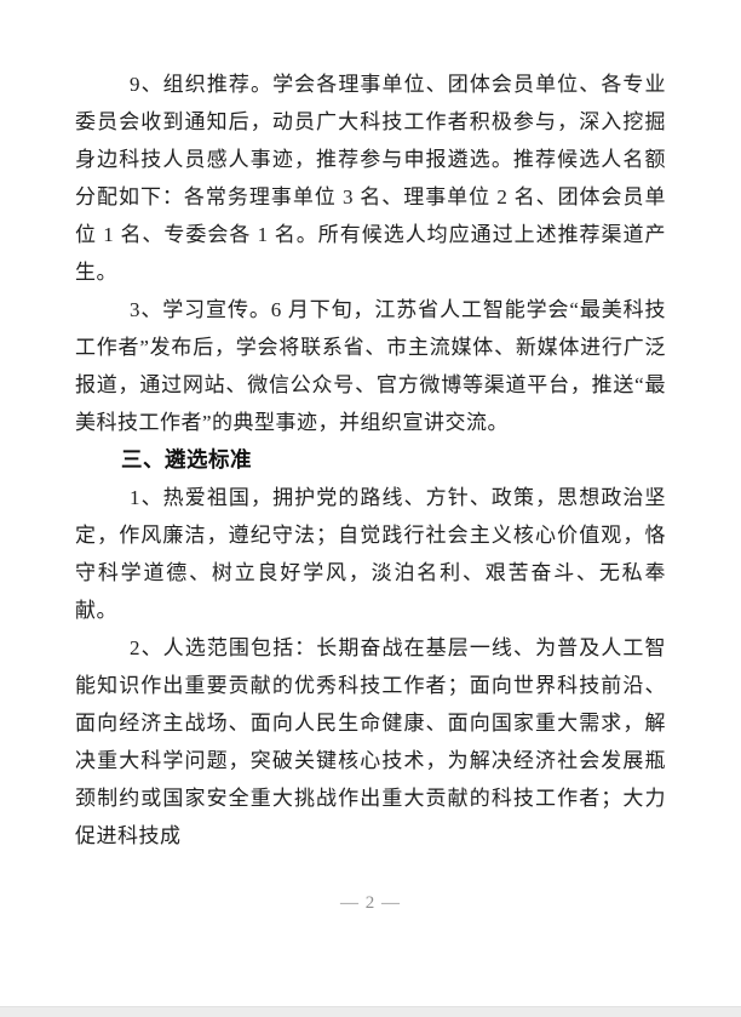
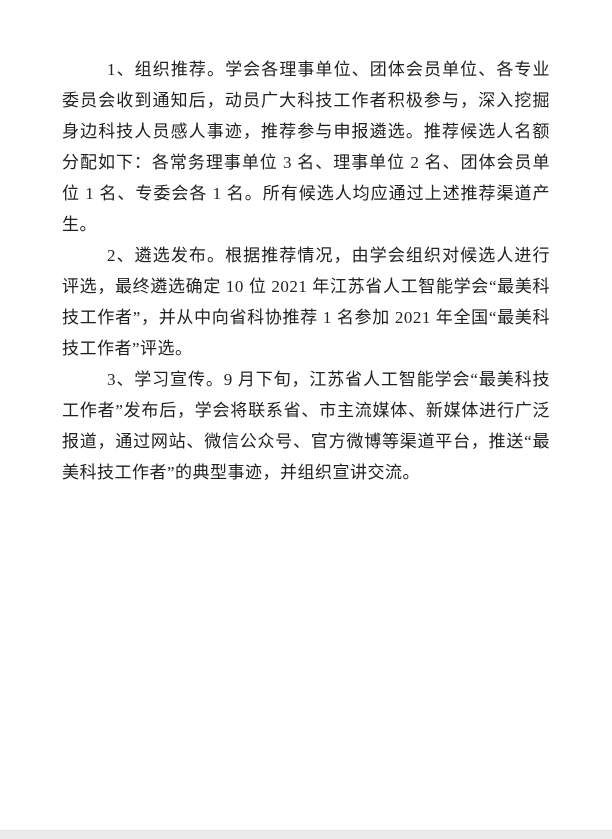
- 9、组织推荐。学会各理事单位、团体会员单位、各专业委员会收到通知后，动员广大科技工作者积极参与，深入挖掘身边科技人员感人事迹，推荐参与申报遴选。推荐候选人名额分配如下：各常务理事单位 3 名、理事单位 2 名、团体会员单位 1 名、专委会各 1 名。所有候选人均应通过上述推荐渠道产生。
+ 1、组织推荐。学会各理事单位、团体会员单位、各专业委员会收到通知后，动员广大科技工作者积极参与，深入挖掘身边科技人员感人事迹，推荐参与申报遴选。推荐候选人名额分配如下：各常务理事单位 3 名、理事单位 2 名、团体会员单位 1 名、专委会各 1 名。所有候选人均应通过上述推荐渠道产生。
+ 2、遴选发布。根据推荐情况，由学会组织对候选人进行评选，最终遴选确定 10 位 2021 年江苏省人工智能学会“最美科技工作者”，并从中向省科协推荐 1 名参加 2021 年全国“最美科技工作者”评选。
- 3、学习宣传。6 月下旬，江苏省人工智能学会“最美科技工作者”发布后，学会将联系省、市主流媒体、新媒体进行广泛报道，通过网站、微信公众号、官方微博等渠道平台，推送“最美科技工作者”的典型事迹，并组织宣讲交流。
+ 3、学习宣传。9 月下旬，江苏省人工智能学会“最美科技工作者”发布后，学会将联系省、市主流媒体、新媒体进行广泛报道，通过网站、微信公众号、官方微博等渠道平台，推送“最美科技工作者”的典型事迹，并组织宣讲交流。
- 三、遴选标准
- 1、热爱祖国，拥护党的路线、方针、政策，思想政治坚定，作风廉洁，遵纪守法；自觉践行社会主义核心价值观，恪守科学道德、树立良好学风，淡泊名利、艰苦奋斗、无私奉献。
- 2、人选范围包括：长期奋战在基层一线、为普及人工智能知识作出重要贡献的优秀科技工作者；面向世界科技前沿、面向经济主战场、面向人民生命健康、面向国家重大需求，解决重大科学问题，突破关键核心技术，为解决经济社会发展瓶颈制约或国家安全重大挑战作出重大贡献的科技工作者；大力促进科技成
- — 2 —
